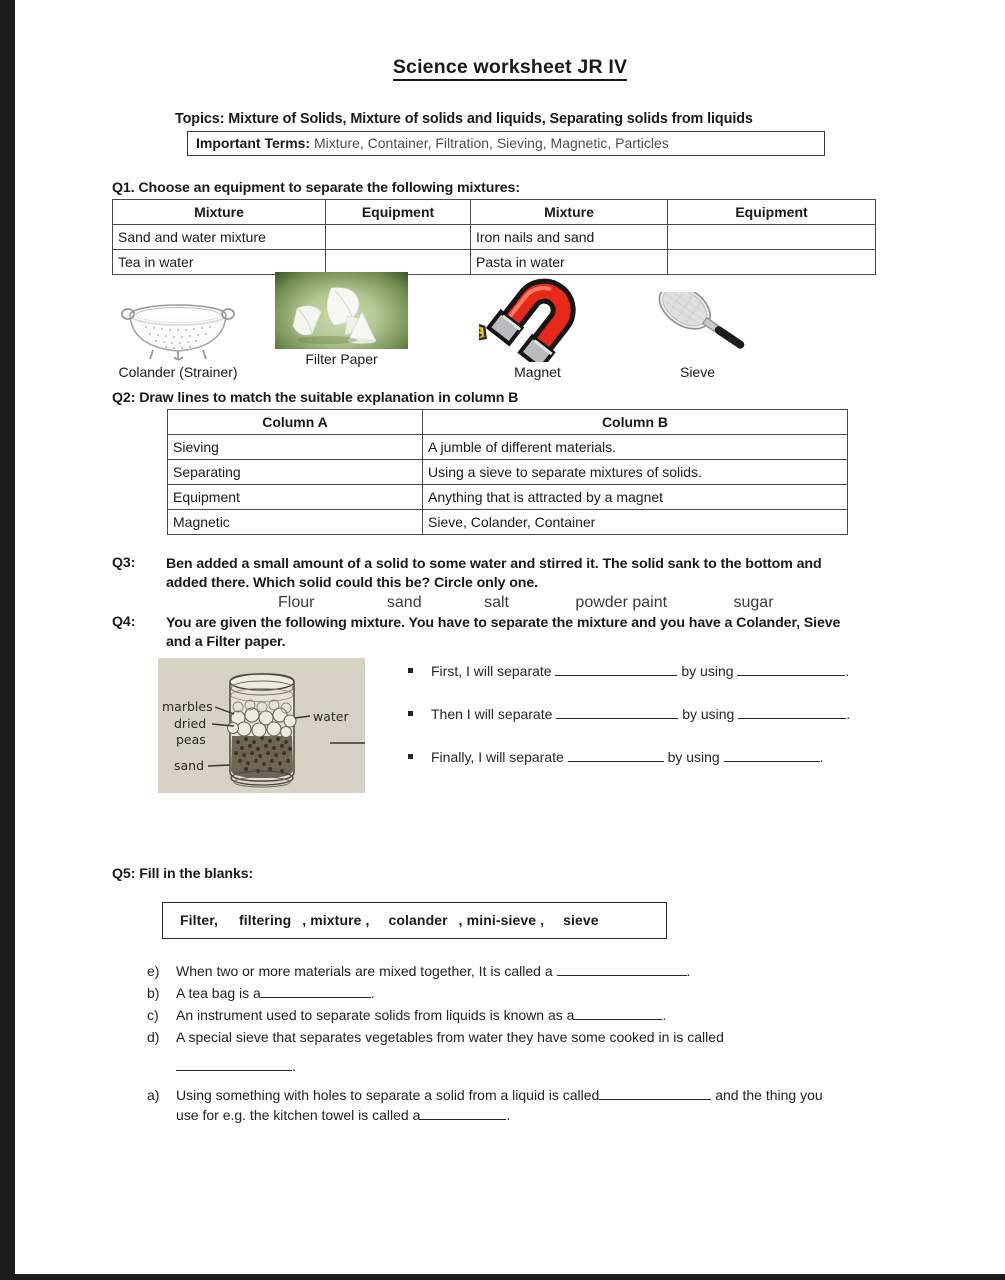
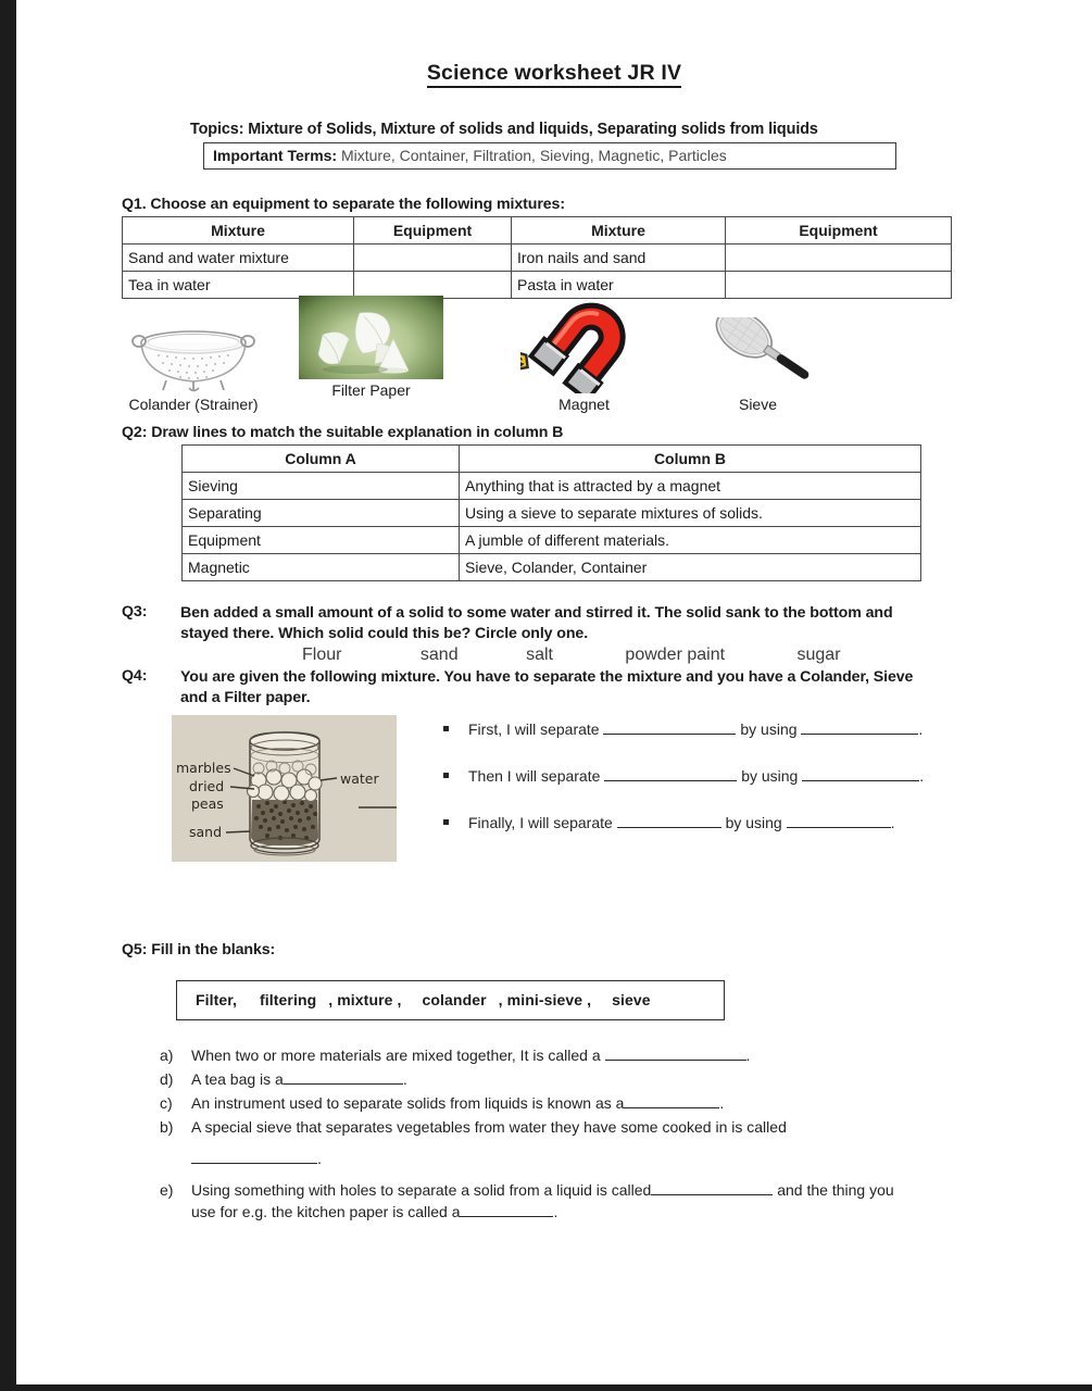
  Science worksheet JR IV
  Topics: Mixture of Solids, Mixture of solids and liquids, Separating solids from liquids
  Important Terms: Mixture, Container, Filtration, Sieving, Magnetic, Particles
  Q1. Choose an equipment to separate the following mixtures:
  Mixture	Equipment	Mixture	Equipment
  Sand and water mixture		Iron nails and sand
  Tea in water		Pasta in water
  Colander (Strainer)
  Filter Paper
  Magnet
  Sieve
  Q2: Draw lines to match the suitable explanation in column B
  Column A	Column B
- Sieving	A jumble of different materials.
+ Sieving	Anything that is attracted by a magnet
  Separating	Using a sieve to separate mixtures of solids.
- Equipment	Anything that is attracted by a magnet
+ Equipment	A jumble of different materials.
  Magnetic	Sieve, Colander, Container
  Q3:
  Ben added a small amount of a solid to some water and stirred it. The solid sank to the bottom and
- added there. Which solid could this be? Circle only one.
+ stayed there. Which solid could this be? Circle only one.
  Flour sand salt powder paint sugar
  Q4:
  You are given the following mixture. You have to separate the mixture and you have a Colander, Sieve
  and a Filter paper.
  marbles
  dried
  peas
  sand
  water
  First, I will separate by using .
  Then I will separate by using .
  Finally, I will separate by using .
  Q5: Fill in the blanks:
  Filter, filtering , mixture , colander , mini-sieve , sieve
- e)
+ a)
  When two or more materials are mixed together, It is called a .
- b)
+ d)
  A tea bag is a .
  c)
  An instrument used to separate solids from liquids is known as a .
- d)
+ b)
  A special sieve that separates vegetables from water they have some cooked in is called
  .
- a)
+ e)
  Using something with holes to separate a solid from a liquid is called and the thing you
- use for e.g. the kitchen towel is called a .
+ use for e.g. the kitchen paper is called a .
